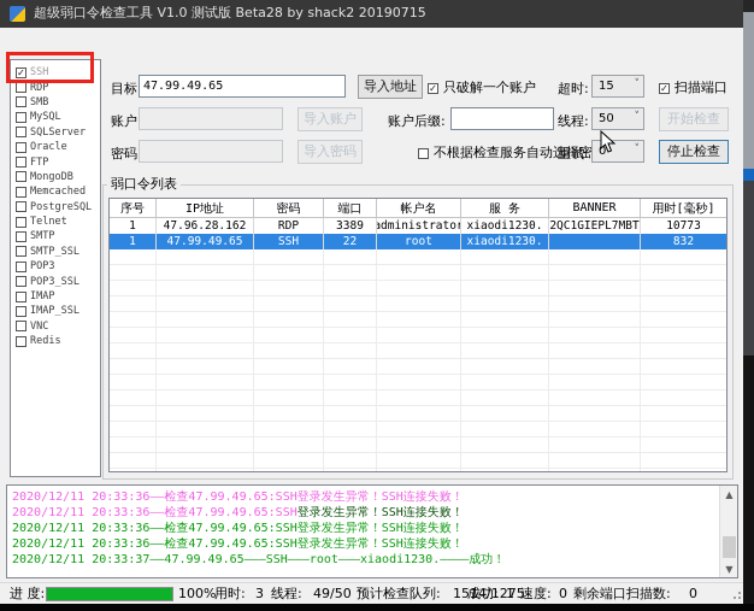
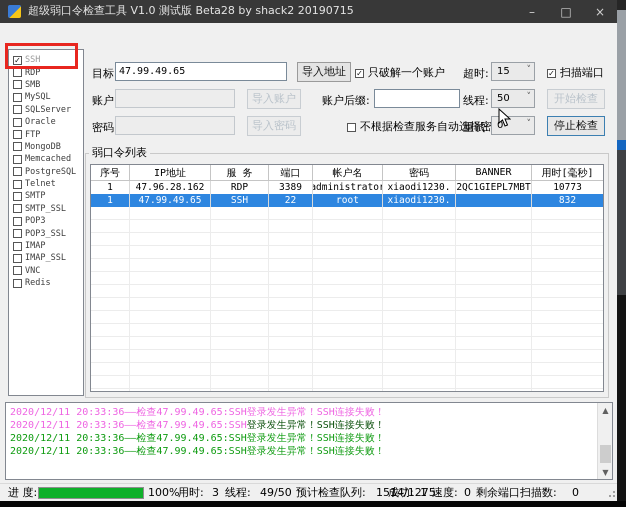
  超级弱口令检查工具 V1.0 测试版 Beta28 by shack2 20190715
+ –
+ □
+ ×
  ✓
  SSH
  RDP
  SMB
  MySQL
  SQLServer
  Oracle
  FTP
  MongoDB
  Memcached
  PostgreSQL
  Telnet
  SMTP
  SMTP_SSL
  POP3
  POP3_SSL
  IMAP
  IMAP_SSL
  VNC
  Redis
  47.99.49.65
  导入地址
  ✓
  只破解一个账户
  超时:
  15
  ˅
  ✓
  扫描端口
  导入账户
  账户后缀:
  线程:
  50
  ˅
  开始检查
  导入密码
  不根据检查服务自动选择密
  重试:
  0
  ˅
  停止检查
  弱口令列表
  序号
  IP地址
- 密码
+ 服 务
  端口
  帐户名
- 服 务
+ 密码
  BANNER
  用时[毫秒]
  1
  47.96.28.162
  RDP
  3389
  administrator
  xiaodi1230.
  2QC1GIEPL7MBT
  10773
  1
  47.99.49.65
  SSH
  22
  root
  xiaodi1230.
  832
  2020/12/11 20:33:36——检查47.99.49.65:SSH登录发生异常！SSH连接失败！
  2020/12/11 20:33:36——检查47.99.49.65:SSH登录发生异常！SSH连接失败！
  2020/12/11 20:33:36——检查47.99.49.65:SSH登录发生异常！SSH连接失败！
  2020/12/11 20:33:36——检查47.99.49.65:SSH登录发生异常！SSH连接失败！
- 2020/12/11 20:33:37——47.99.49.65———SSH———root———xiaodi1230.————成功！
  ▲
  ▼
  进 度:
  100%
  用时:
  3
  线程:
  49/50
  预计检查队列:
  1514/1275
  成功:
  1
  速度:
  0
  剩余端口扫描数:
  0
